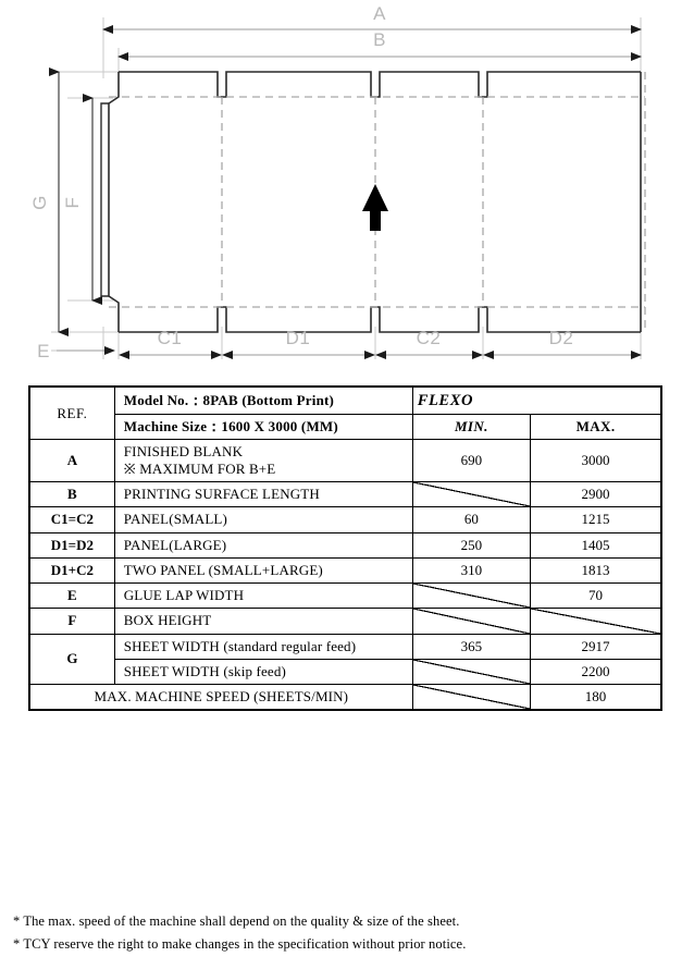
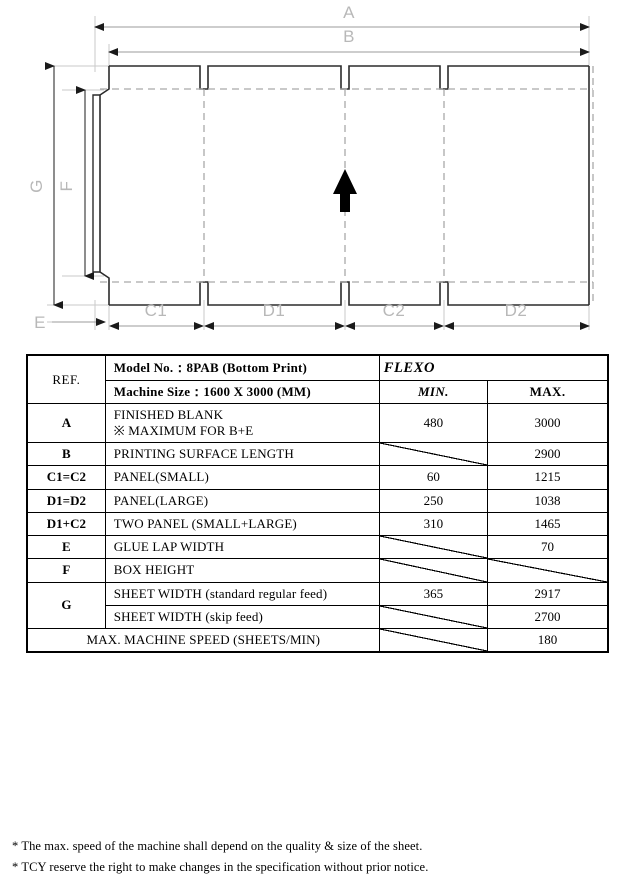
  A
  B
  E
  C1
  D1
  C2
  D2
  REF.	Model No.：8PAB (Bottom Print)	FLEXO
  Machine Size：1600 X 3000 (MM)	MIN.	MAX.
- A	FINISHED BLANK ※ MAXIMUM FOR B+E	690	3000
+ A	FINISHED BLANK ※ MAXIMUM FOR B+E	480	3000
  B	PRINTING SURFACE LENGTH		2900
  C1=C2	PANEL(SMALL)	60	1215
- D1=D2	PANEL(LARGE)	250	1405
+ D1=D2	PANEL(LARGE)	250	1038
- D1+C2	TWO PANEL (SMALL+LARGE)	310	1813
+ D1+C2	TWO PANEL (SMALL+LARGE)	310	1465
  E	GLUE LAP WIDTH		70
  F	BOX HEIGHT
  G	SHEET WIDTH (standard regular feed)	365	2917
- SHEET WIDTH (skip feed)		2200
+ SHEET WIDTH (skip feed)		2700
  MAX. MACHINE SPEED (SHEETS/MIN)		180
  * The max. speed of the machine shall depend on the quality & size of the sheet.
  * TCY reserve the right to make changes in the specification without prior notice.
